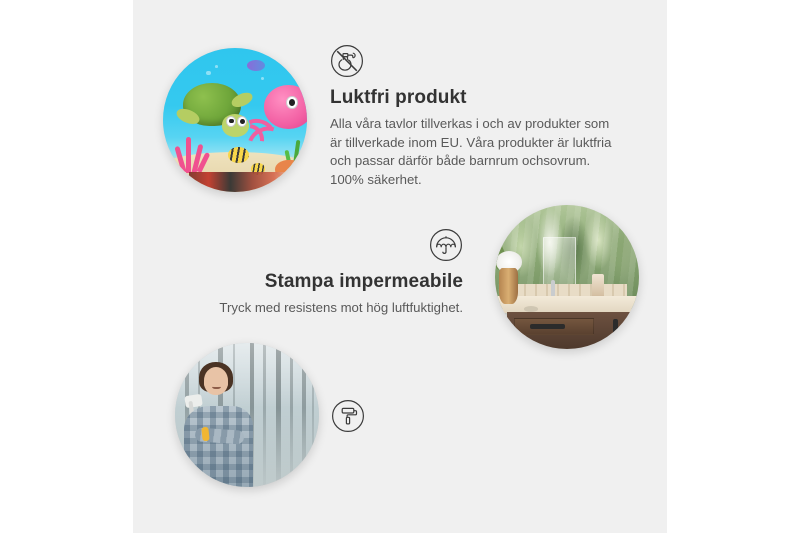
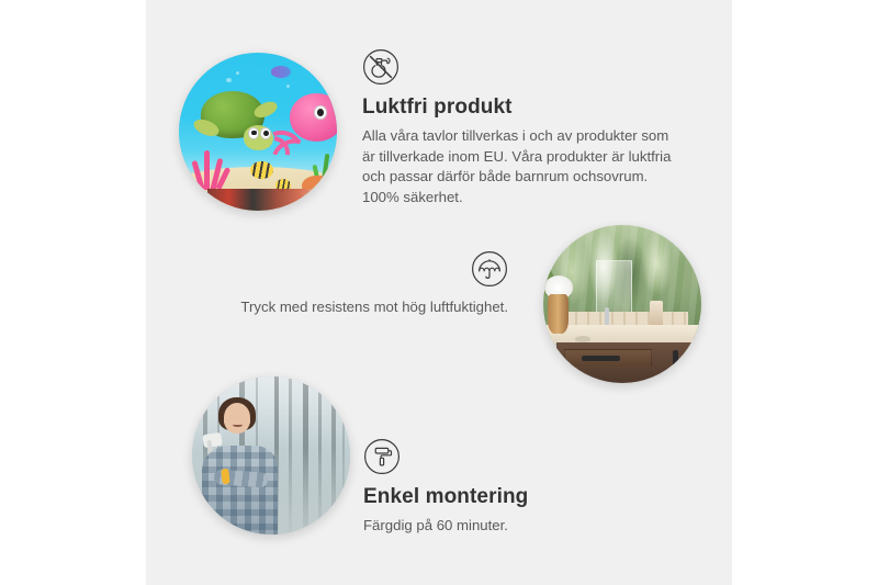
  Luktfri produkt
  Alla våra tavlor tillverkas i och av produkter som är tillverkade inom EU. Våra produkter är luktfria och passar därför både barnrum ochsovrum. 100% säkerhet.
- Stampa impermeabile
  Tryck med resistens mot hög luftfuktighet.
+ Enkel montering
+ Färgdig på 60 minuter.
